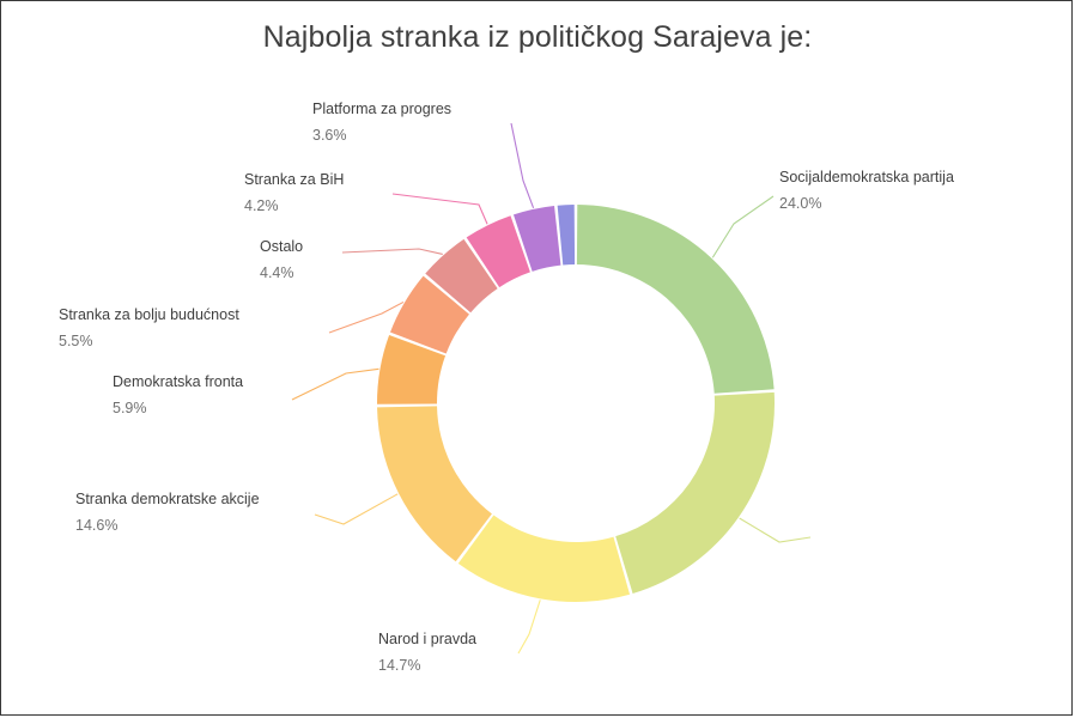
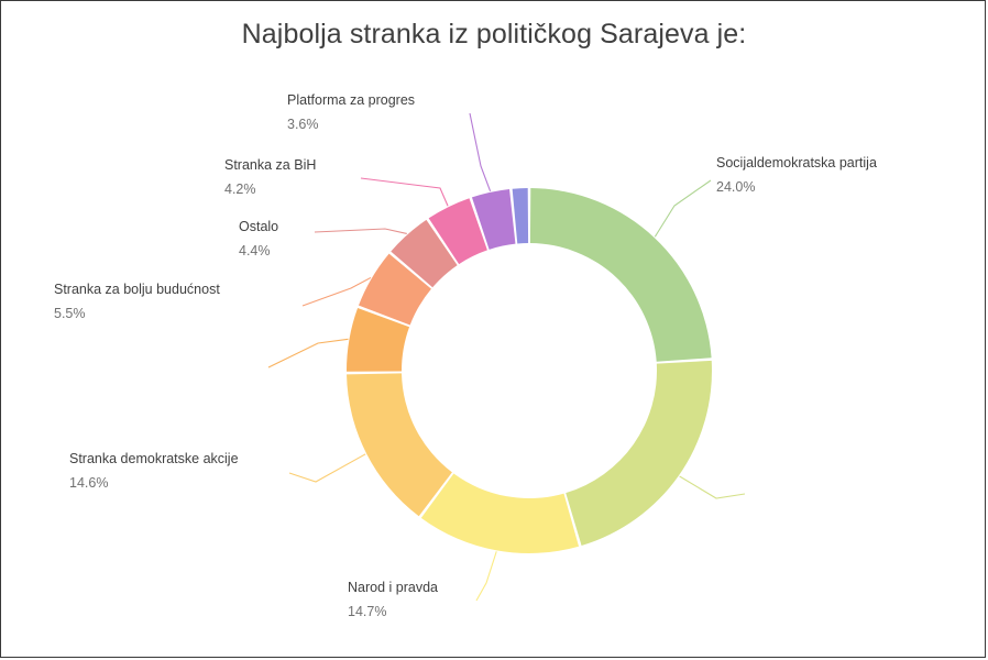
  Najbolja stranka iz političkog Sarajeva je:
  Socijaldemokratska partija
  24.0%
  Narod i pravda
  14.7%
  Stranka demokratske akcije
  14.6%
- Demokratska fronta
- 5.9%
  Stranka za bolju budućnost
  5.5%
  Ostalo
  4.4%
  Stranka za BiH
  4.2%
  Platforma za progres
  3.6%
